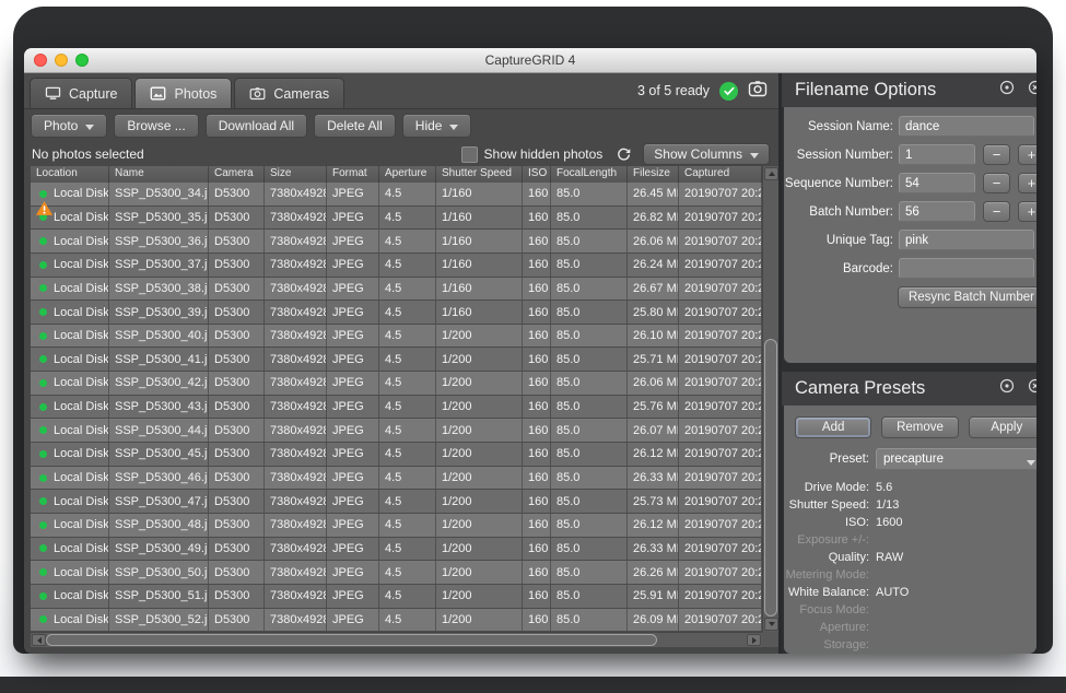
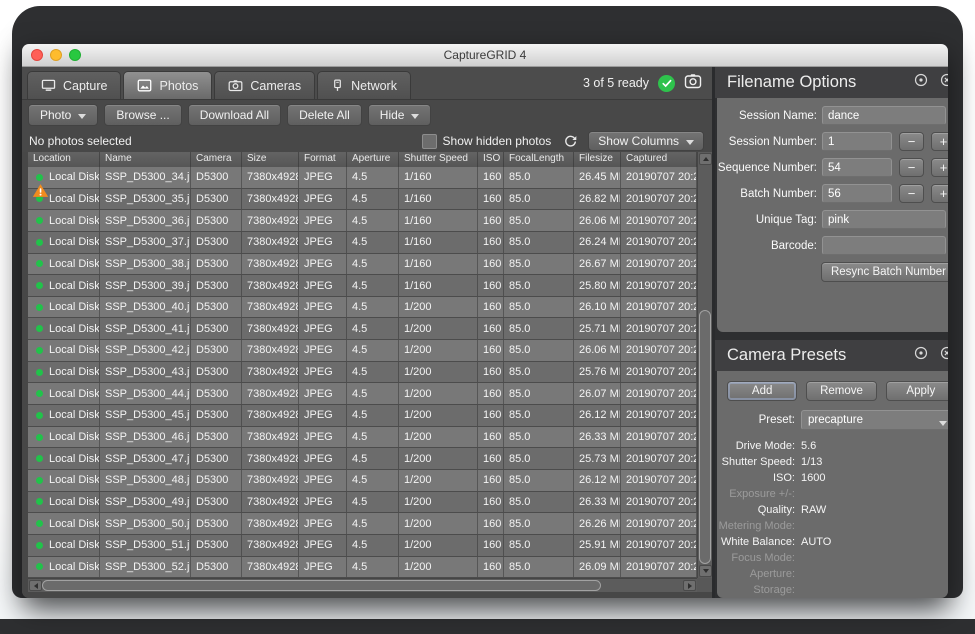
  CaptureGRID 4
  Capture
  Photos
  Cameras
+ Network
  3 of 5 ready
  Photo
  Browse ...
  Download All
  Delete All
  Hide
  No photos selected
  Show hidden photos
  Show Columns
  Location
  Name
  Camera
  Size
  Format
  Aperture
  Shutter Speed
  ISO
  FocalLength
  Filesize
  Captured
  Local Disk
  SSP_D5300_34.j
  D5300
  7380x492
  JPEG
  4.5
  1/160
  160
  85.0
  26.45 M
  20190707 20:
  Local Disk
  SSP_D5300_35.j
  D5300
  7380x492
  JPEG
  4.5
  1/160
  160
  85.0
  26.82 M
  20190707 20:
  Local Disk
  SSP_D5300_36.j
  D5300
  7380x492
  JPEG
  4.5
  1/160
  160
  85.0
  26.06 M
  20190707 20:
  Local Disk
  SSP_D5300_37.j
  D5300
  7380x492
  JPEG
  4.5
  1/160
  160
  85.0
  26.24 M
  20190707 20:
  Local Disk
  SSP_D5300_38.j
  D5300
  7380x492
  JPEG
  4.5
  1/160
  160
  85.0
  26.67 M
  20190707 20:
  Local Disk
  SSP_D5300_39.j
  D5300
  7380x492
  JPEG
  4.5
  1/160
  160
  85.0
  25.80 M
  20190707 20:
  Local Disk
  SSP_D5300_40.j
  D5300
  7380x492
  JPEG
  4.5
  1/200
  160
  85.0
  26.10 M
  20190707 20:
  Local Disk
  SSP_D5300_41.j
  D5300
  7380x492
  JPEG
  4.5
  1/200
  160
  85.0
  25.71 M
  20190707 20:
  Local Disk
  SSP_D5300_42.j
  D5300
  7380x492
  JPEG
  4.5
  1/200
  160
  85.0
  26.06 M
  20190707 20:
  Local Disk
  SSP_D5300_43.j
  D5300
  7380x492
  JPEG
  4.5
  1/200
  160
  85.0
  25.76 M
  20190707 20:
  Local Disk
  SSP_D5300_44.j
  D5300
  7380x492
  JPEG
  4.5
  1/200
  160
  85.0
  26.07 M
  20190707 20:
  Local Disk
  SSP_D5300_45.j
  D5300
  7380x492
  JPEG
  4.5
  1/200
  160
  85.0
  26.12 M
  20190707 20:
  Local Disk
  SSP_D5300_46.j
  D5300
  7380x492
  JPEG
  4.5
  1/200
  160
  85.0
  26.33 M
  20190707 20:
  Local Disk
  SSP_D5300_47.j
  D5300
  7380x492
  JPEG
  4.5
  1/200
  160
  85.0
  25.73 M
  20190707 20:
  Local Disk
  SSP_D5300_48.j
  D5300
  7380x492
  JPEG
  4.5
  1/200
  160
  85.0
  26.12 M
  20190707 20:
  Local Disk
  SSP_D5300_49.j
  D5300
  7380x492
  JPEG
  4.5
  1/200
  160
  85.0
  26.33 M
  20190707 20:
  Local Disk
  SSP_D5300_50.j
  D5300
  7380x492
  JPEG
  4.5
  1/200
  160
  85.0
  26.26 M
  20190707 20:
  Local Disk
  SSP_D5300_51.j
  D5300
  7380x492
  JPEG
  4.5
  1/200
  160
  85.0
  25.91 M
  20190707 20:
  Local Disk
  SSP_D5300_52.j
  D5300
  7380x492
  JPEG
  4.5
  1/200
  160
  85.0
  26.09 M
  20190707 20:
  Filename Options
  Session Name:
  dance
  Session Number:
  1
  −
  +
  Sequence Number:
  54
  −
  +
  Batch Number:
  56
  −
  +
  Unique Tag:
  pink
  Barcode:
  Resync Batch Number
  Camera Presets
  Add
  Remove
  Apply
  Preset:
  precapture
  Drive Mode:
  5.6
  Shutter Speed:
  1/13
  ISO:
  1600
  Exposure +/-:
  Quality:
  RAW
  Metering Mode:
  White Balance:
  AUTO
  Focus Mode:
  Aperture:
  Storage:
